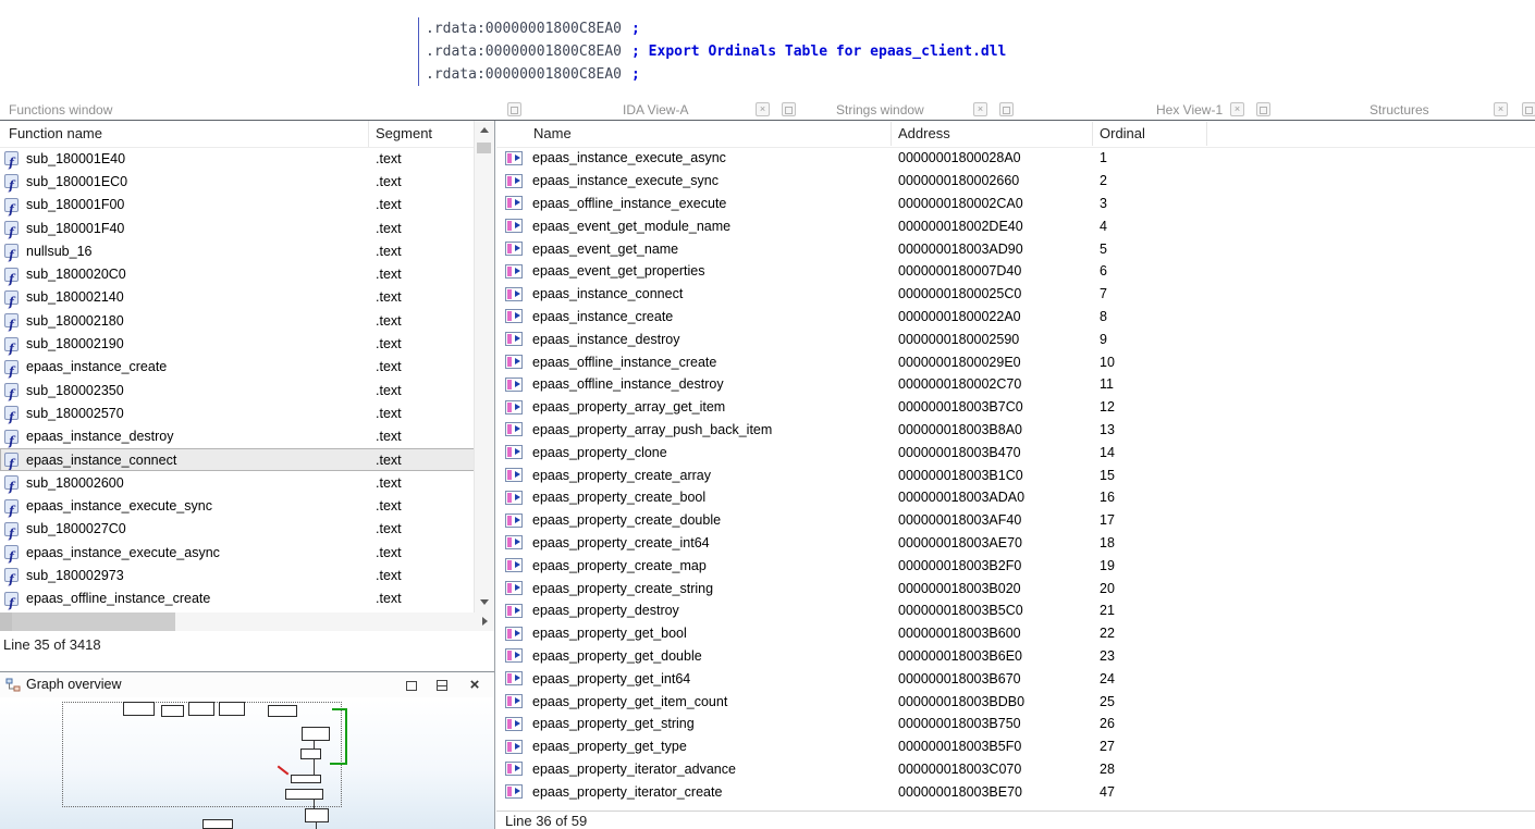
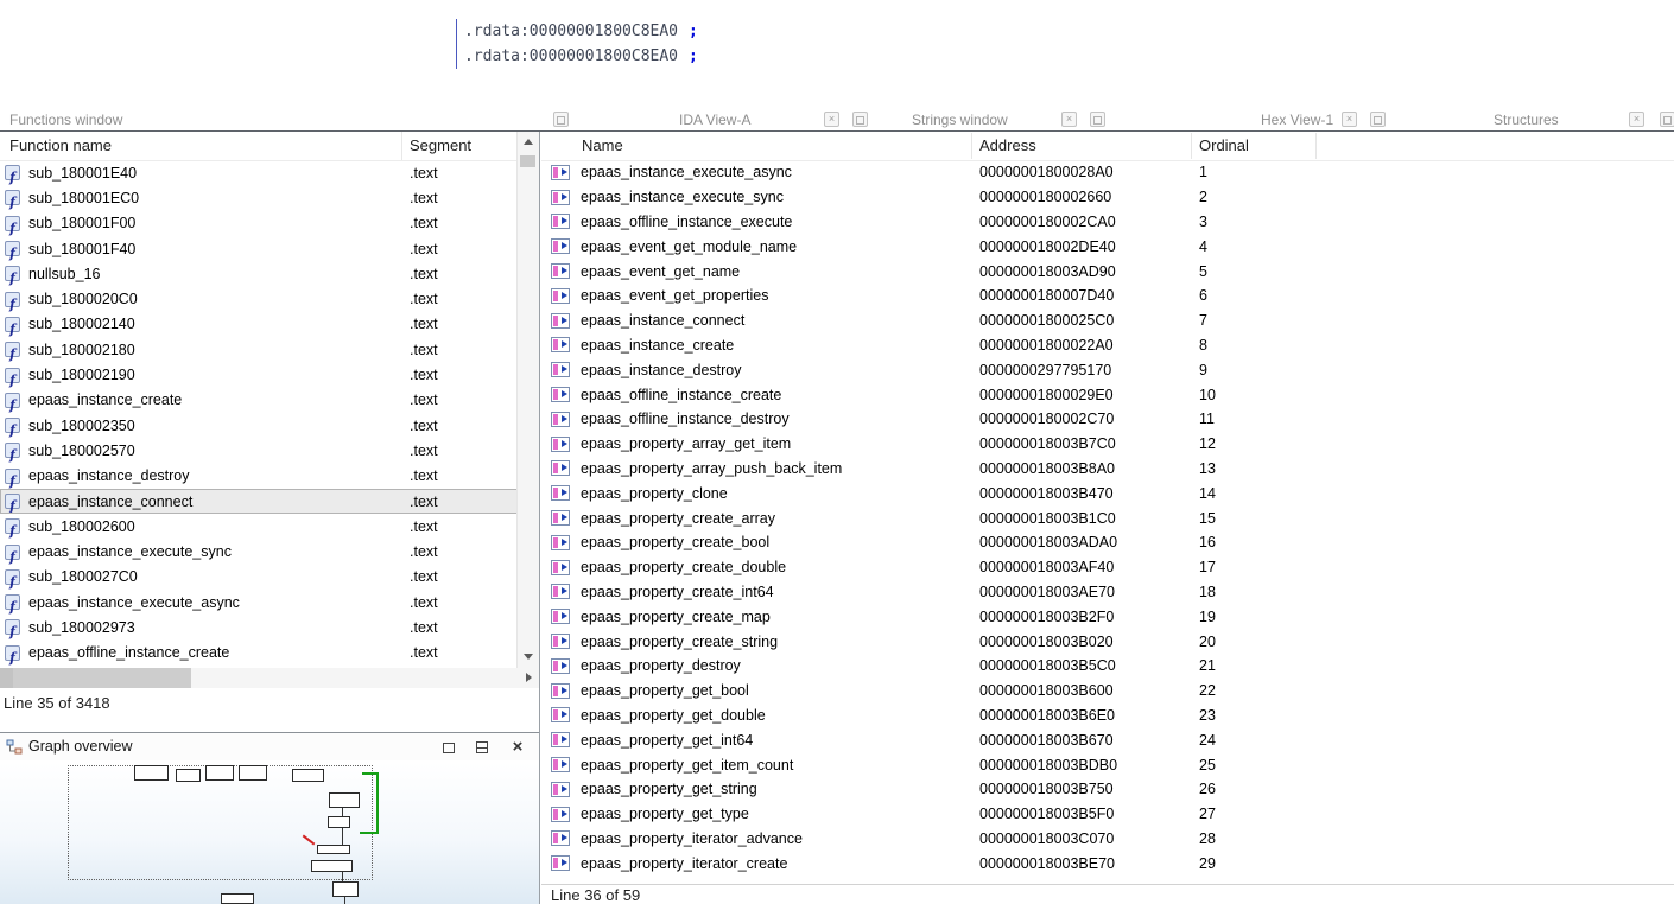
  .rdata:00000001800C8EA0 ;
- .rdata:00000001800C8EA0 ; Export Ordinals Table for epaas_client.dll
  .rdata:00000001800C8EA0 ;
  Functions window
  IDA View-A
  ×
  Strings window
  ×
  Hex View-1
  ×
  Structures
  ×
  Function name
  Segment
  sub_180001E40
  .text
  sub_180001EC0
  .text
  sub_180001F00
  .text
  sub_180001F40
  .text
  nullsub_16
  .text
  sub_1800020C0
  .text
  sub_180002140
  .text
  sub_180002180
  .text
  sub_180002190
  .text
  epaas_instance_create
  .text
  sub_180002350
  .text
  sub_180002570
  .text
  epaas_instance_destroy
  .text
  epaas_instance_connect
  .text
  sub_180002600
  .text
  epaas_instance_execute_sync
  .text
  sub_1800027C0
  .text
  epaas_instance_execute_async
  .text
  sub_180002973
  .text
  epaas_offline_instance_create
  .text
  Line 35 of 3418
  Graph overview
  ×
  Name
  Address
  Ordinal
  epaas_instance_execute_async
  00000001800028A0
  1
  epaas_instance_execute_sync
  0000000180002660
  2
  epaas_offline_instance_execute
  0000000180002CA0
  3
  epaas_event_get_module_name
  000000018002DE40
  4
  epaas_event_get_name
  000000018003AD90
  5
  epaas_event_get_properties
  0000000180007D40
  6
  epaas_instance_connect
  00000001800025C0
  7
  epaas_instance_create
  00000001800022A0
  8
  epaas_instance_destroy
- 0000000180002590
+ 0000000297795170
  9
  epaas_offline_instance_create
  00000001800029E0
  10
  epaas_offline_instance_destroy
  0000000180002C70
  11
  epaas_property_array_get_item
  000000018003B7C0
  12
  epaas_property_array_push_back_item
  000000018003B8A0
  13
  epaas_property_clone
  000000018003B470
  14
  epaas_property_create_array
  000000018003B1C0
  15
  epaas_property_create_bool
  000000018003ADA0
  16
  epaas_property_create_double
  000000018003AF40
  17
  epaas_property_create_int64
  000000018003AE70
  18
  epaas_property_create_map
  000000018003B2F0
  19
  epaas_property_create_string
  000000018003B020
  20
  epaas_property_destroy
  000000018003B5C0
  21
  epaas_property_get_bool
  000000018003B600
  22
  epaas_property_get_double
  000000018003B6E0
  23
  epaas_property_get_int64
  000000018003B670
  24
  epaas_property_get_item_count
  000000018003BDB0
  25
  epaas_property_get_string
  000000018003B750
  26
  epaas_property_get_type
  000000018003B5F0
  27
  epaas_property_iterator_advance
  000000018003C070
  28
  epaas_property_iterator_create
  000000018003BE70
- 47
+ 29
  Line 36 of 59
